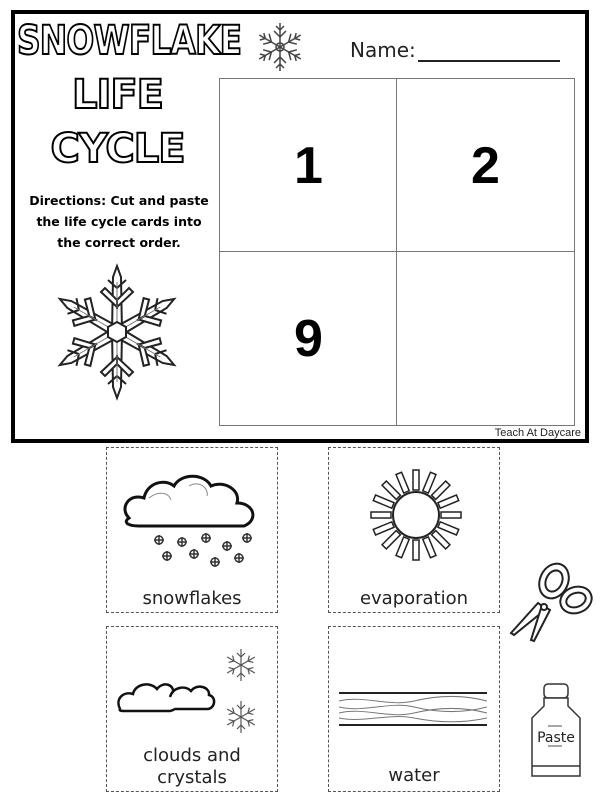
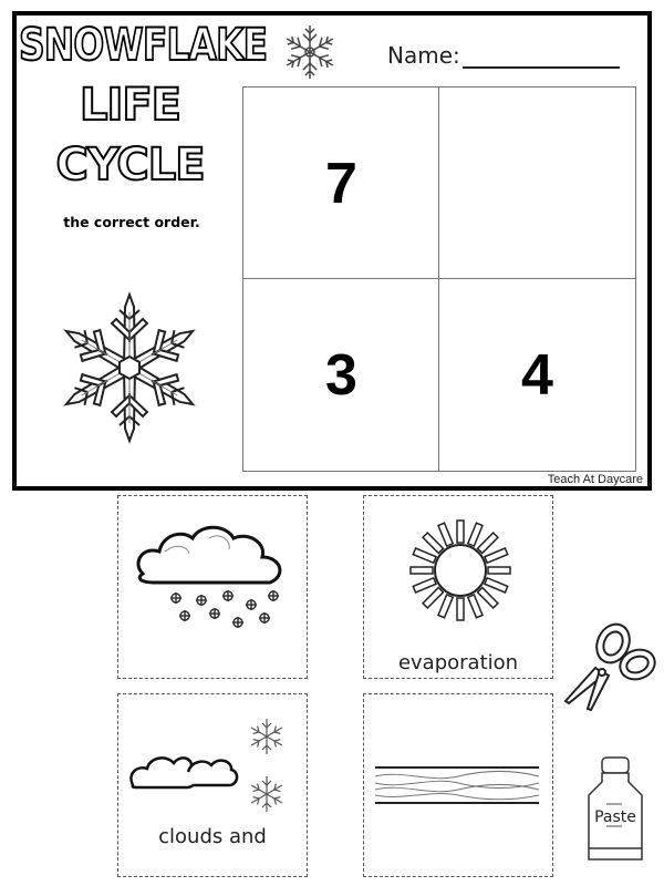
  SNOWFLAKE
  LIFE
  CYCLE
  Name:
- Directions: Cut and paste
- the life cycle cards into
  the correct order.
- 1
+ 7
- 2
- 9
+ 3
+ 4
  Teach At Daycare
- snowflakes
  evaporation
  clouds and
- crystals
- water
  Paste
